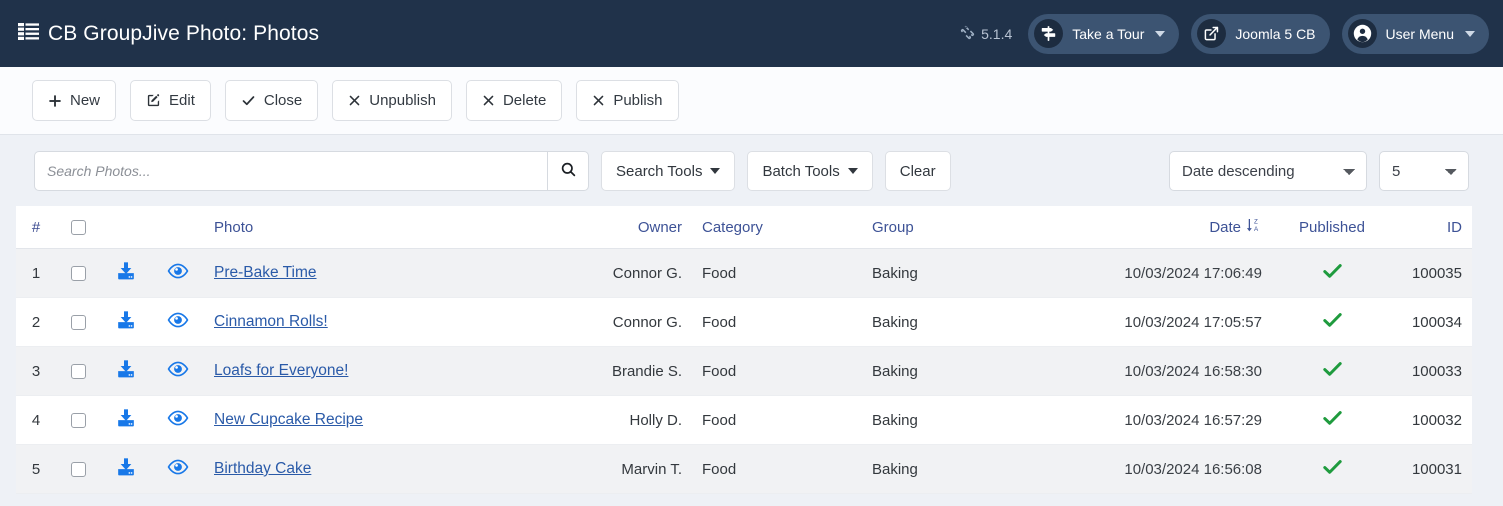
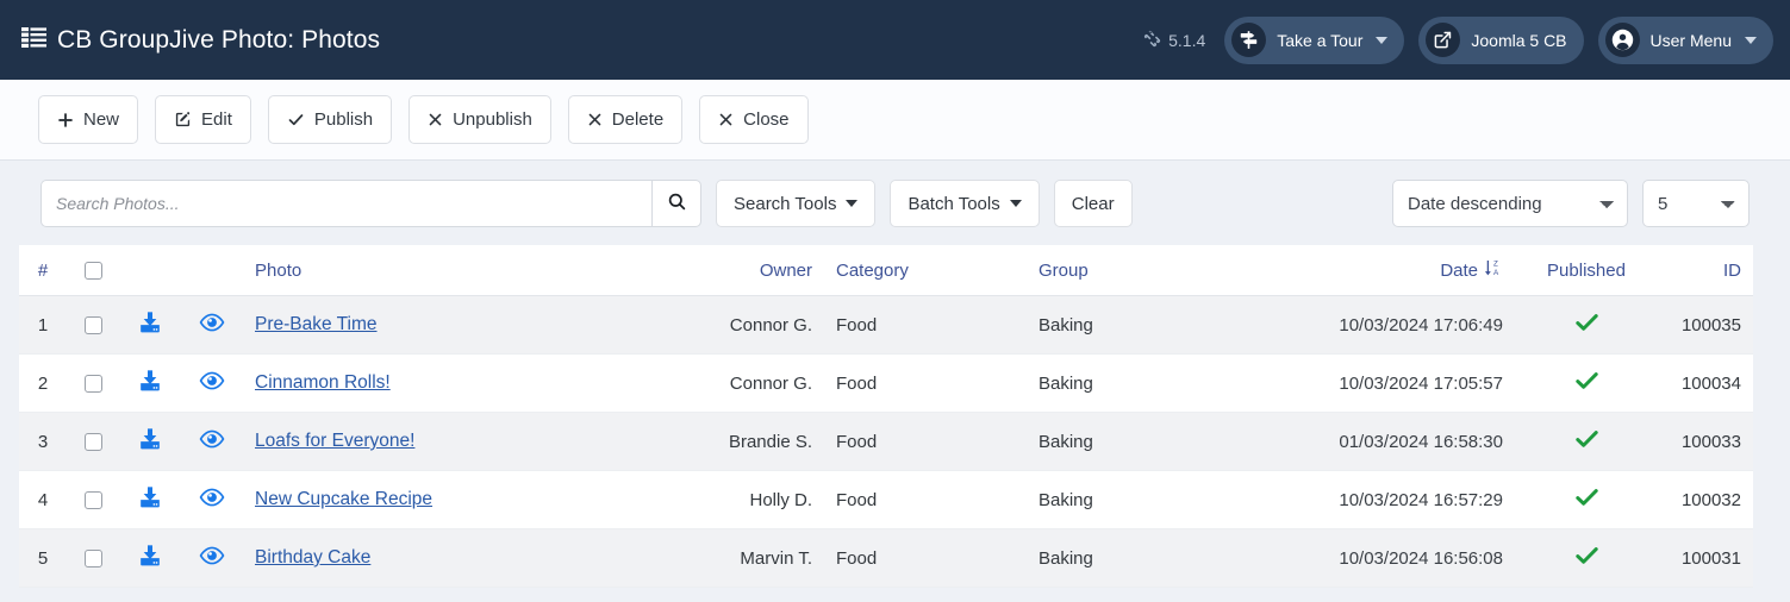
  CB GroupJive Photo: Photos
  5.1.4
  Take a Tour
  Joomla 5 CB
  User Menu
  New
  Edit
- Close
+ Publish
  Unpublish
  Delete
- Publish
+ Close
  Search Photos...
  Search Tools
  Batch Tools
  Clear
  Date descending
  5
  #				Photo	Owner	Category	Group	Date	Published	ID
  1				Pre-Bake Time	Connor G.	Food	Baking	10/03/2024 17:06:49		100035
  2				Cinnamon Rolls!	Connor G.	Food	Baking	10/03/2024 17:05:57		100034
- 3				Loafs for Everyone!	Brandie S.	Food	Baking	10/03/2024 16:58:30		100033
+ 3				Loafs for Everyone!	Brandie S.	Food	Baking	01/03/2024 16:58:30		100033
  4				New Cupcake Recipe	Holly D.	Food	Baking	10/03/2024 16:57:29		100032
  5				Birthday Cake	Marvin T.	Food	Baking	10/03/2024 16:56:08		100031
